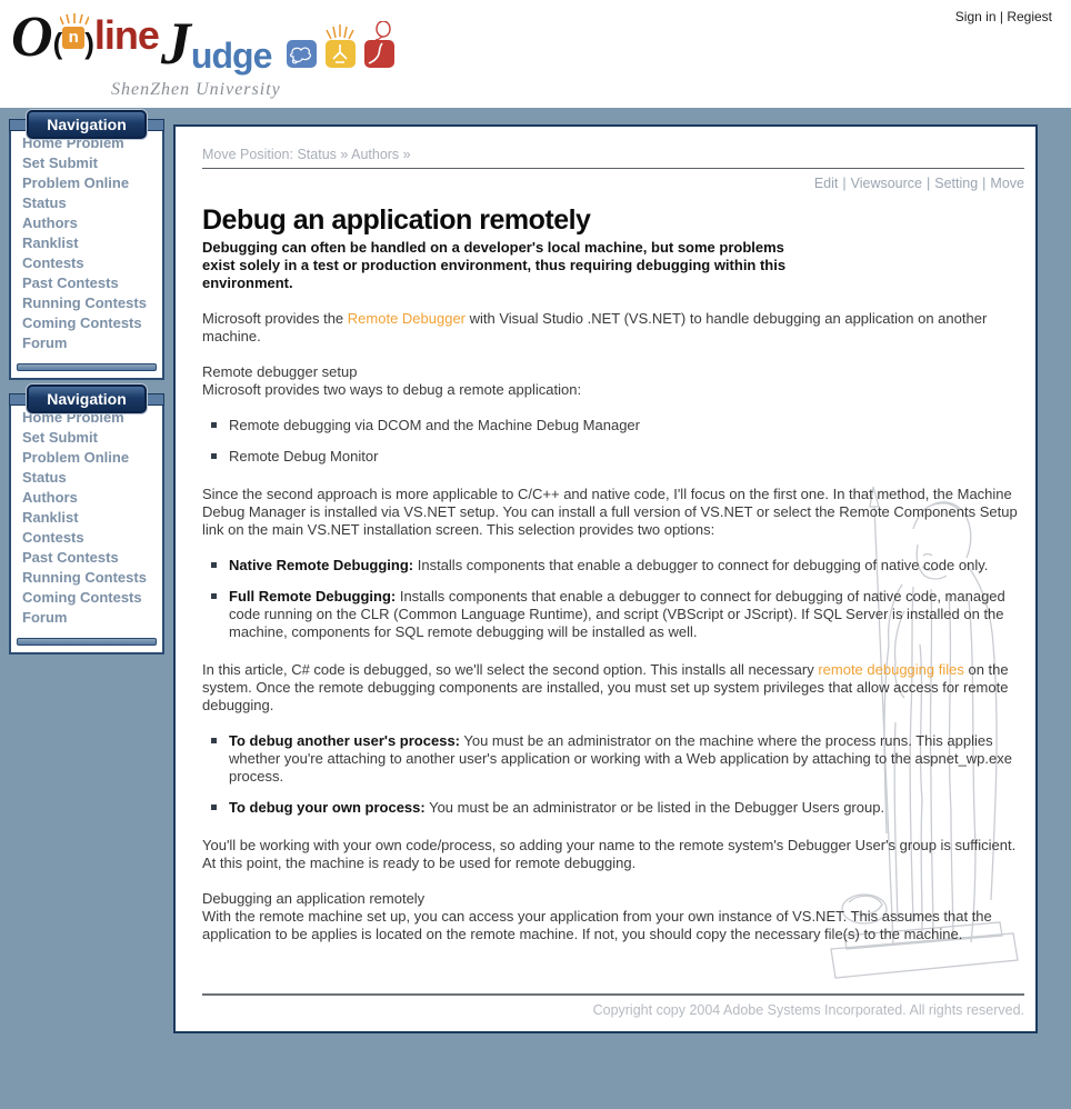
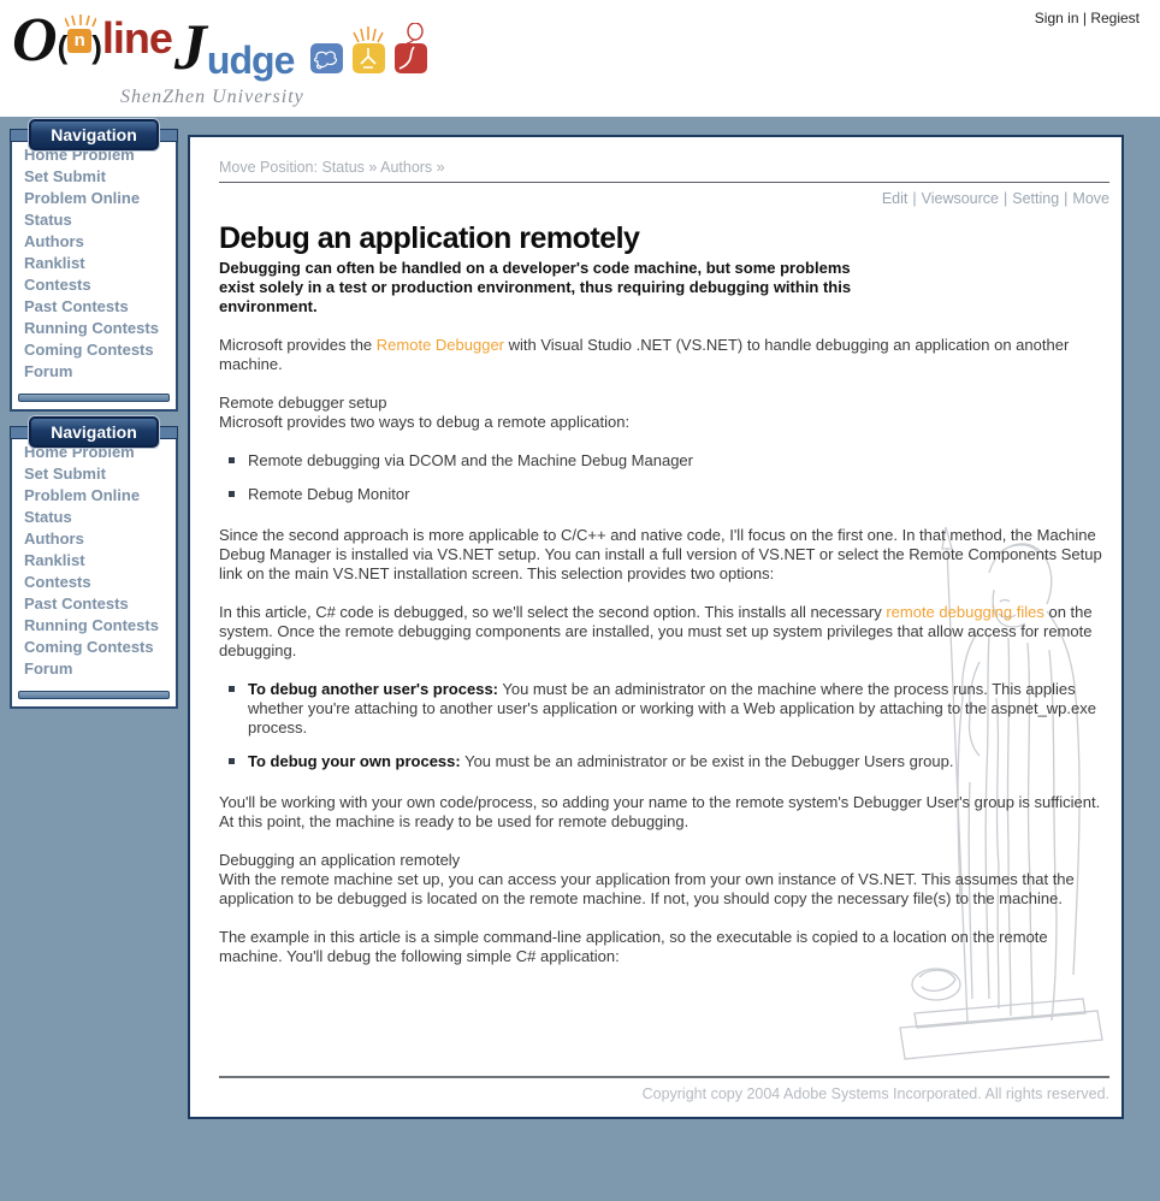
  Sign in | Regiest
  O
  (
  n
  )
  line
  J
  udge
  ShenZhen University
  Navigation
  Home Problem
  Set Submit
  Problem Online
  Status
  Authors
  Ranklist
  Contests
  Past Contests
  Running Contests
  Coming Contests
  Forum
  Navigation
  Home Problem
  Set Submit
  Problem Online
  Status
  Authors
  Ranklist
  Contests
  Past Contests
  Running Contests
  Coming Contests
  Forum
  Move Position: Status » Authors »
  Edit | Viewsource | Setting | Move
  Debug an application remotely
- Debugging can often be handled on a developer's local machine, but some problems exist solely in a test or production environment, thus requiring debugging within this environment.
+ Debugging can often be handled on a developer's code machine, but some problems exist solely in a test or production environment, thus requiring debugging within this environment.
  Microsoft provides the Remote Debugger with Visual Studio .NET (VS.NET) to handle debugging an application on another machine.
  Remote debugger setup
  Microsoft provides two ways to debug a remote application:
  Remote debugging via DCOM and the Machine Debug Manager
  Remote Debug Monitor
  Since the second approach is more applicable to C/C++ and native code, I'll focus on the first one. In that method, the Machine Debug Manager is installed via VS.NET setup. You can install a full version of VS.NET or select the Remote Components Setup link on the main VS.NET installation screen. This selection provides two options:
- Native Remote Debugging: Installs components that enable a debugger to connect for debugging of native code only.
- Full Remote Debugging: Installs components that enable a debugger to connect for debugging of native code, managed code running on the CLR (Common Language Runtime), and script (VBScript or JScript). If SQL Server is installed on the machine, components for SQL remote debugging will be installed as well.
  In this article, C# code is debugged, so we'll select the second option. This installs all necessary remote debugging files on the system. Once the remote debugging components are installed, you must set up system privileges that allow access for remote debugging.
  To debug another user's process: You must be an administrator on the machine where the process runs. This applies whether you're attaching to another user's application or working with a Web application by attaching to the aspnet_wp.exe process.
- To debug your own process: You must be an administrator or be listed in the Debugger Users group.
+ To debug your own process: You must be an administrator or be exist in the Debugger Users group.
  You'll be working with your own code/process, so adding your name to the remote system's Debugger User's group is sufficient. At this point, the machine is ready to be used for remote debugging.
  Debugging an application remotely
- With the remote machine set up, you can access your application from your own instance of VS.NET. This assumes that the application to be applies is located on the remote machine. If not, you should copy the necessary file(s) to the machine.
+ With the remote machine set up, you can access your application from your own instance of VS.NET. This assumes that the application to be debugged is located on the remote machine. If not, you should copy the necessary file(s) to the machine.
+ The example in this article is a simple command-line application, so the executable is copied to a location on the remote machine. You'll debug the following simple C# application:
  Copyright copy 2004 Adobe Systems Incorporated. All rights reserved.
